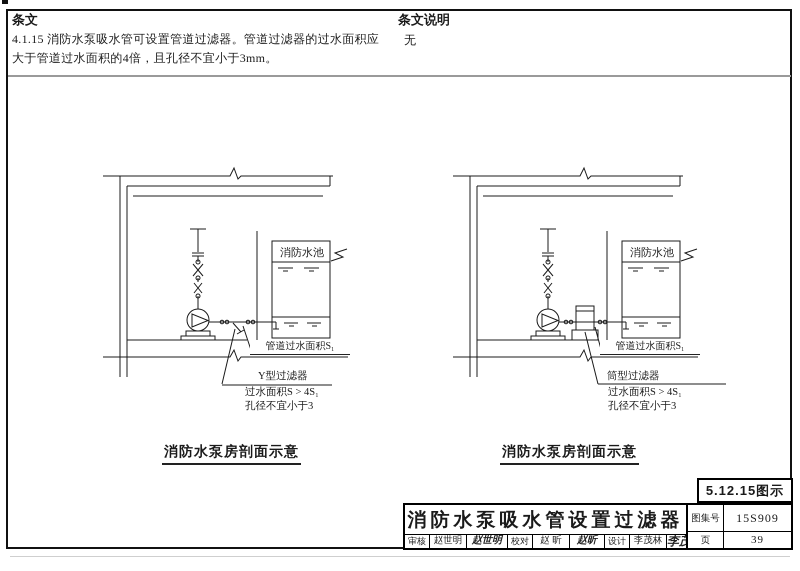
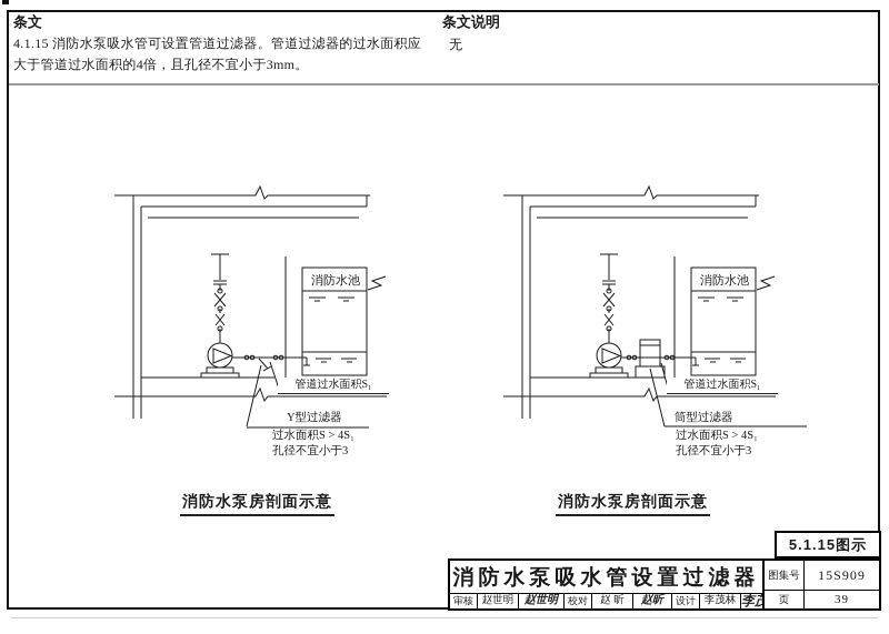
  条文
  条文说明
  4.1.15 消防水泵吸水管可设置管道过滤器。管道过滤器的过水面积应
  无
  大于管道过水面积的4倍，且孔径不宜小于3mm。
  消防水池
  管道过水面积S₁
  Y型过滤器
  过水面积S > 4S₁
  孔径不宜小于3
  消防水泵房剖面示意
  消防水池
  管道过水面积S₁
  筒型过滤器
  过水面积S > 4S₁
  孔径不宜小于3
  消防水泵房剖面示意
- 5.12.15图示
+ 5.1.15图示
  消防水泵吸水管设置过滤器
  审核
  赵世明
  赵世明
  校对
  赵 昕
  赵昕
  设计
  李茂林
  图集号
  15S909
  页
  39
